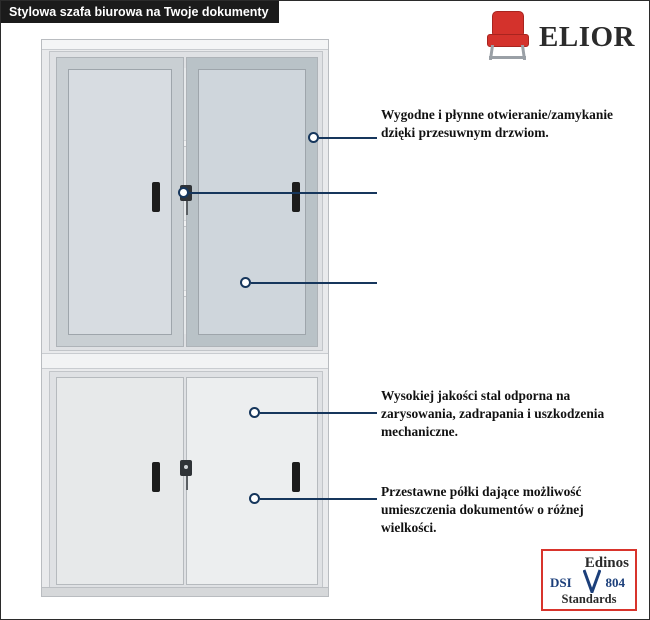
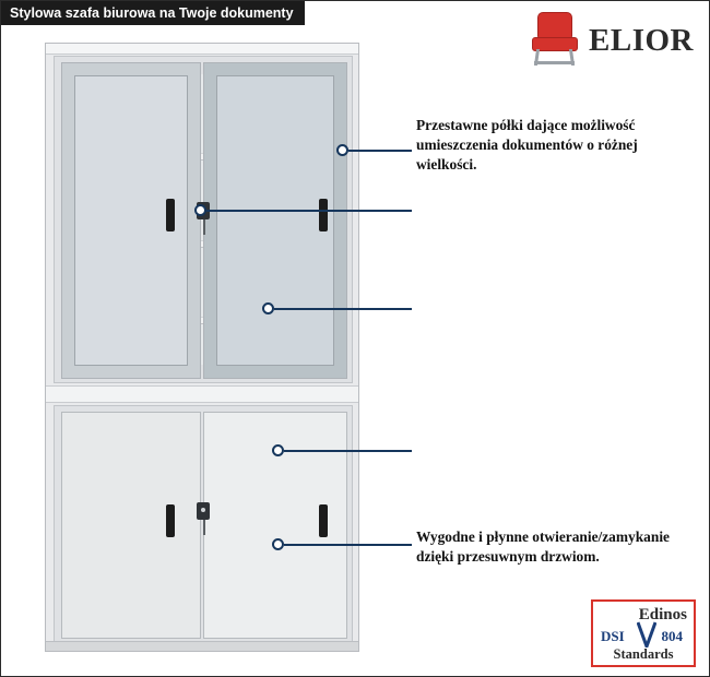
  Stylowa szafa biurowa na Twoje dokumenty
  ELIOR
- Wygodne i płynne otwieranie/zamykanie dzięki przesuwnym drzwiom.
+ Przestawne półki dające możliwość umieszczenia dokumentów o różnej wielkości.
- Wysokiej jakości stal odporna na zarysowania, zadrapania i uszkodzenia mechaniczne.
- Przestawne półki dające możliwość umieszczenia dokumentów o różnej wielkości.
+ Wygodne i płynne otwieranie/zamykanie dzięki przesuwnym drzwiom.
  Edinos
  DSI
  804
  Standards
